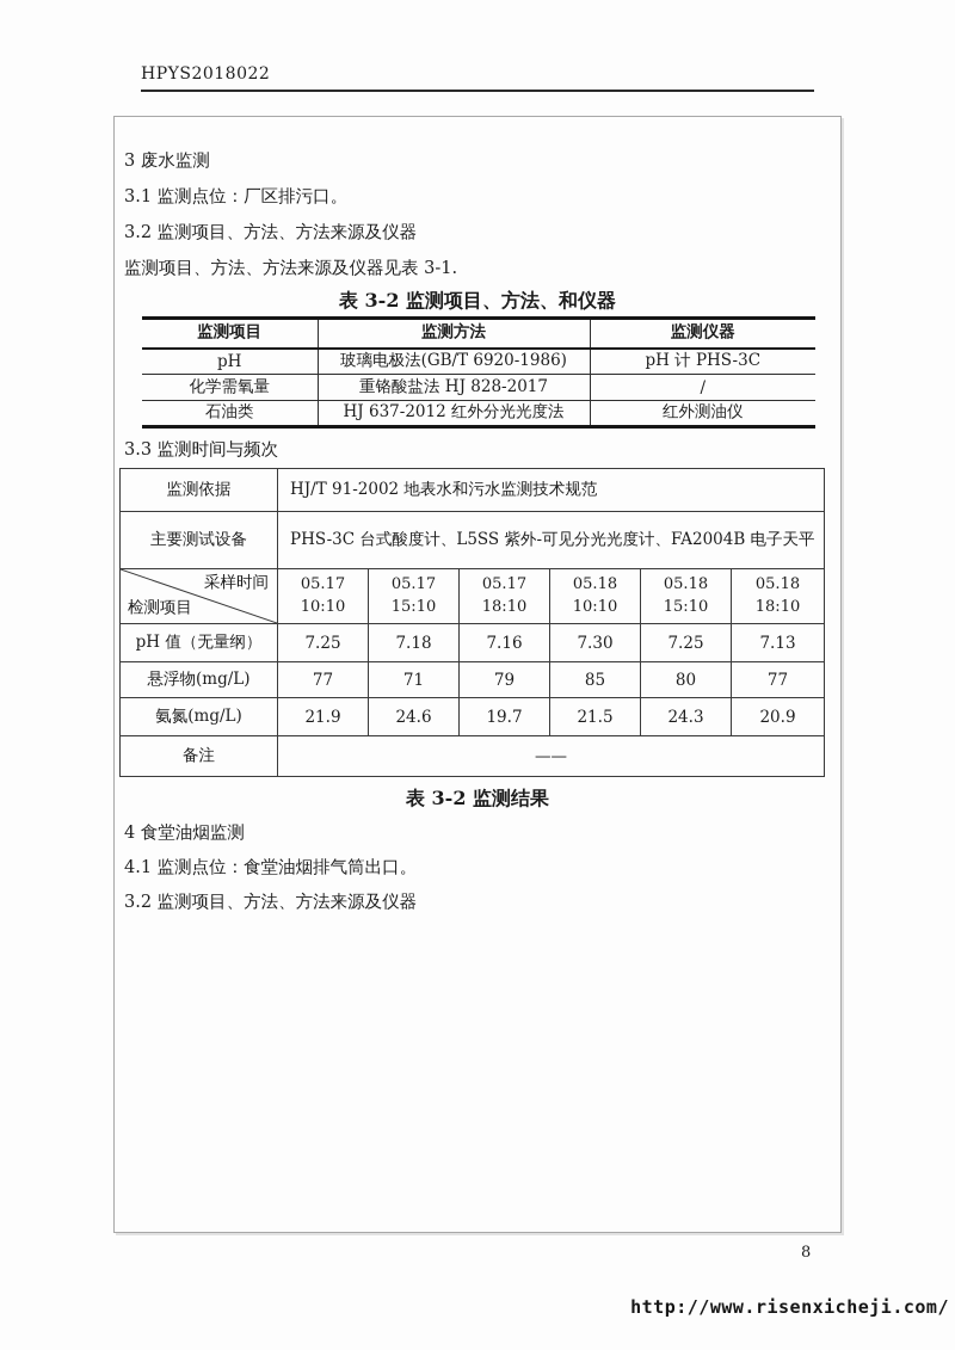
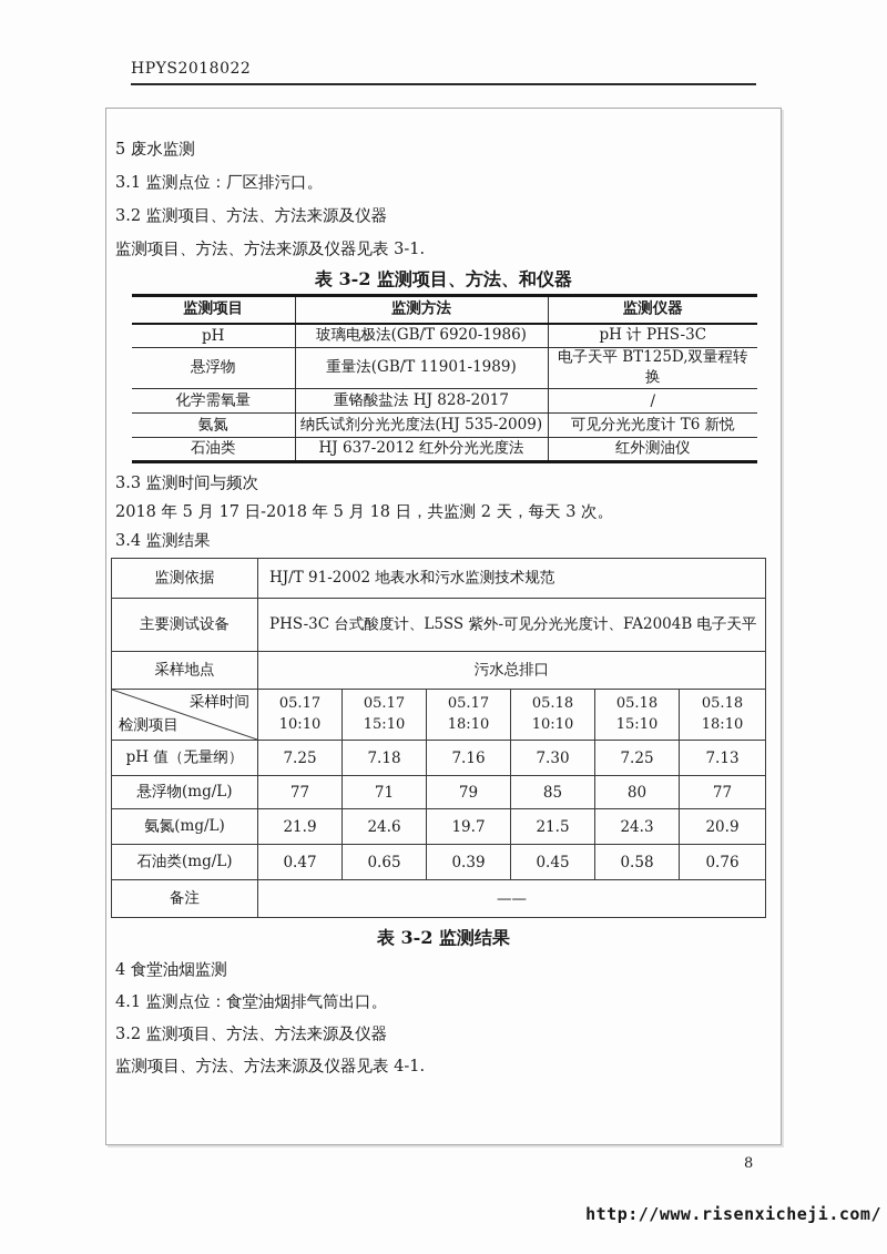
  HPYS2018022
- 3 废水监测
+ 5 废水监测
  3.1 监测点位：厂区排污口。
  3.2 监测项目、方法、方法来源及仪器
  监测项目、方法、方法来源及仪器见表 3-1.
  表 3-2 监测项目、方法、和仪器
  监测项目	监测方法	监测仪器
  pH	玻璃电极法(GB/T 6920-1986)	pH 计 PHS-3C
+ 悬浮物	重量法(GB/T 11901-1989)	电子天平 BT125D,双量程转换
  化学需氧量	重铬酸盐法 HJ 828-2017	/
+ 氨氮	纳氏试剂分光光度法(HJ 535-2009)	可见分光光度计 T6 新悦
  石油类	HJ 637-2012 红外分光光度法	红外测油仪
  3.3 监测时间与频次
+ 2018 年 5 月 17 日-2018 年 5 月 18 日，共监测 2 天，每天 3 次。
+ 3.4 监测结果
  监测依据	HJ/T 91-2002 地表水和污水监测技术规范
  主要测试设备	PHS-3C 台式酸度计、L5SS 紫外-可见分光光度计、FA2004B 电子天平
+ 采样地点	污水总排口
  采样时间 检测项目	05.17 10:10	05.17 15:10	05.17 18:10	05.18 10:10	05.18 15:10	05.18 18:10
  pH 值（无量纲）	7.25	7.18	7.16	7.30	7.25	7.13
  悬浮物(mg/L)	77	71	79	85	80	77
  氨氮(mg/L)	21.9	24.6	19.7	21.5	24.3	20.9
+ 石油类(mg/L)	0.47	0.65	0.39	0.45	0.58	0.76
  备注	——
  表 3-2 监测结果
  4 食堂油烟监测
  4.1 监测点位：食堂油烟排气筒出口。
  3.2 监测项目、方法、方法来源及仪器
+ 监测项目、方法、方法来源及仪器见表 4-1.
  8
  http://www.risenxicheji.com/
